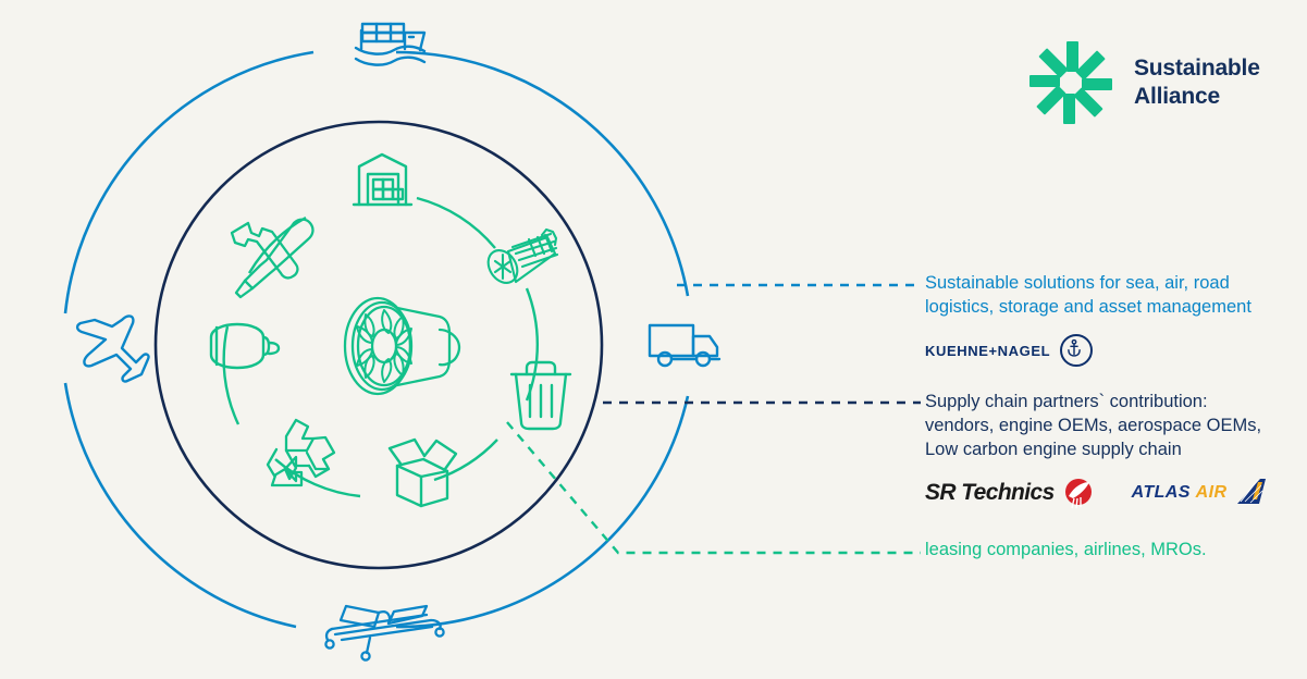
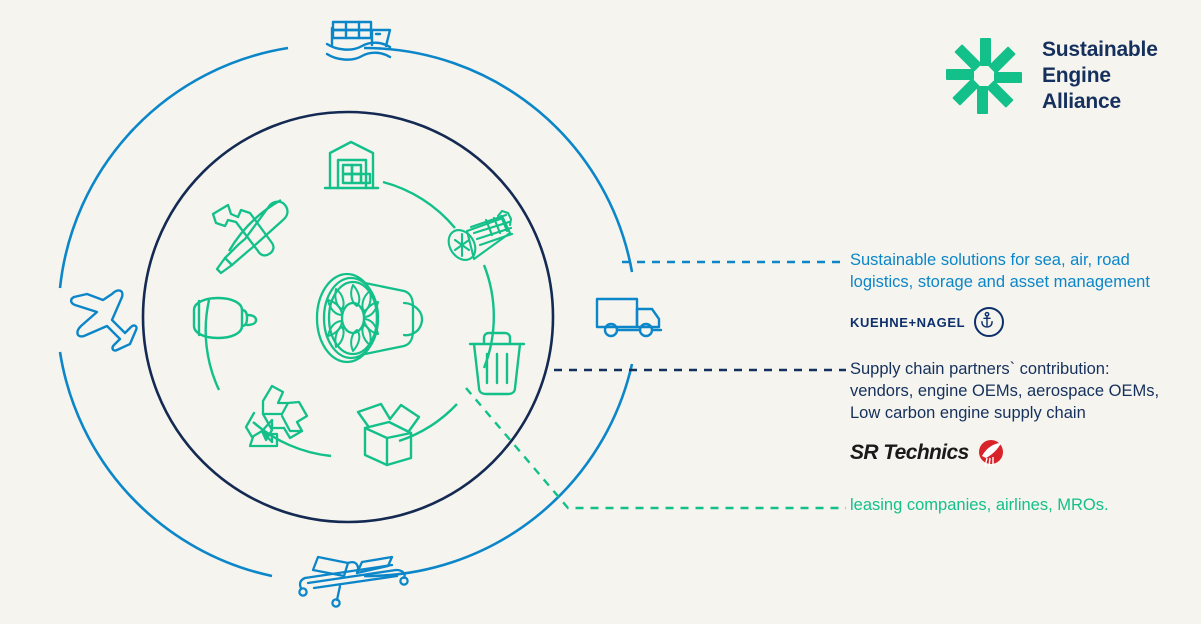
  Sustainable
+ Engine
  Alliance
  Sustainable solutions for sea, air, road
  logistics, storage and asset management
  KUEHNE+NAGEL
  Supply chain partners` contribution:
  vendors, engine OEMs, aerospace OEMs,
  Low carbon engine supply chain
  SR Technics
- ATLAS AIR
  leasing companies, airlines, MROs.
